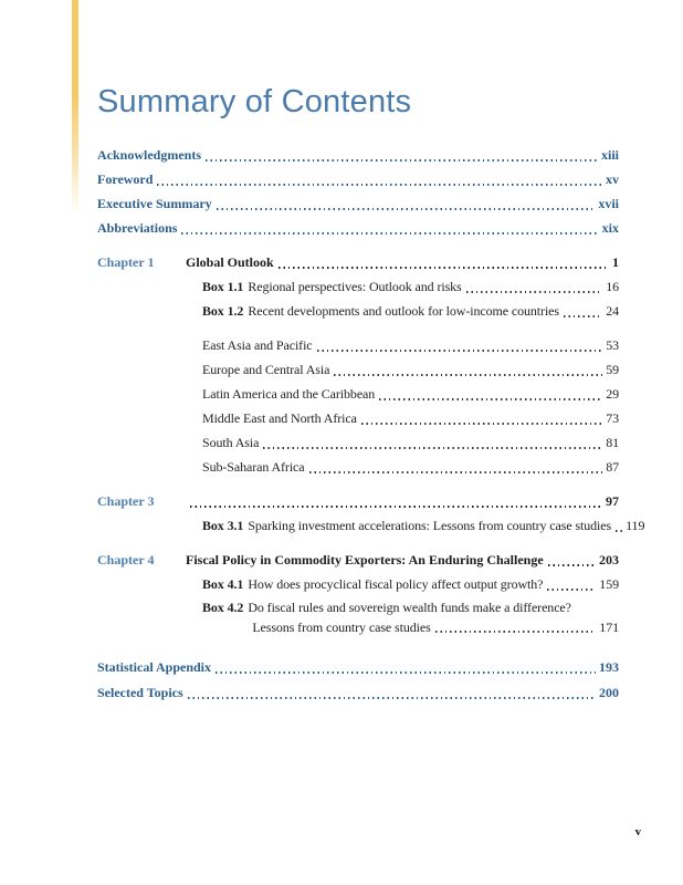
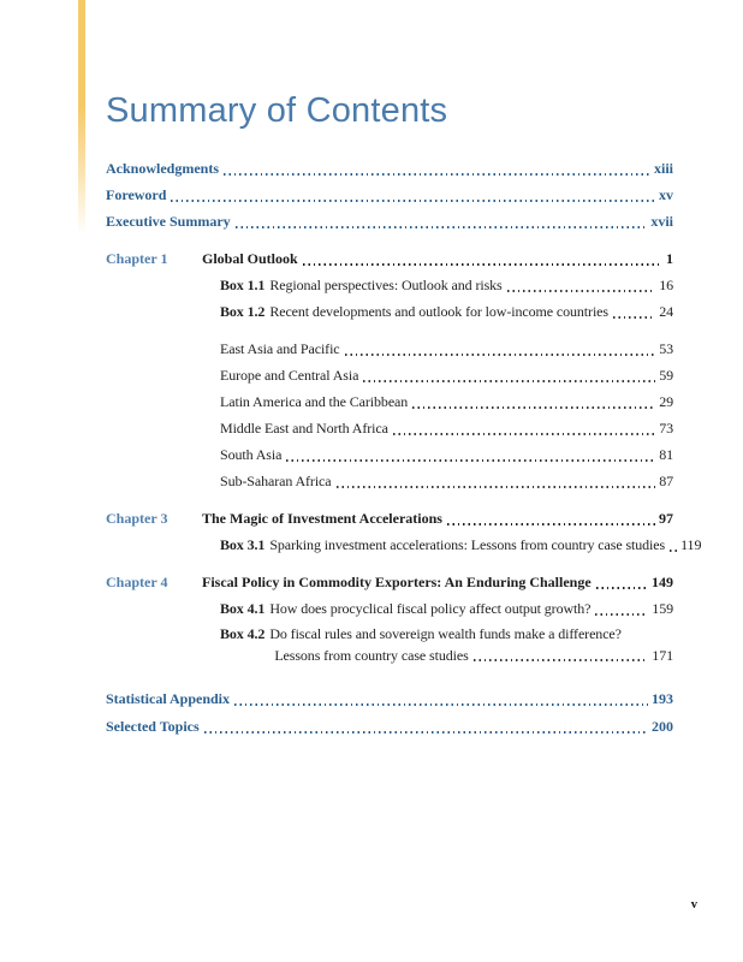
  Summary of Contents
  Acknowledgments
  xiii
  Foreword
  xv
  Executive Summary
  xvii
- Abbreviations
- xix
  Chapter 1
  Global Outlook
  1
  Box 1.1
  Regional perspectives: Outlook and risks
  16
  Box 1.2
  Recent developments and outlook for low-income countries
  24
  East Asia and Pacific
  53
  Europe and Central Asia
  59
  Latin America and the Caribbean
  29
  Middle East and North Africa
  73
  South Asia
  81
  Sub-Saharan Africa
  87
  Chapter 3
+ The Magic of Investment Accelerations
  97
  Box 3.1
  Sparking investment accelerations: Lessons from country case studies
  119
  Chapter 4
  Fiscal Policy in Commodity Exporters: An Enduring Challenge
- 203
+ 149
  Box 4.1
  How does procyclical fiscal policy affect output growth?
  159
  Box 4.2
  Do fiscal rules and sovereign wealth funds make a difference?
  Lessons from country case studies
  171
  Statistical Appendix
  193
  Selected Topics
  200
  v
